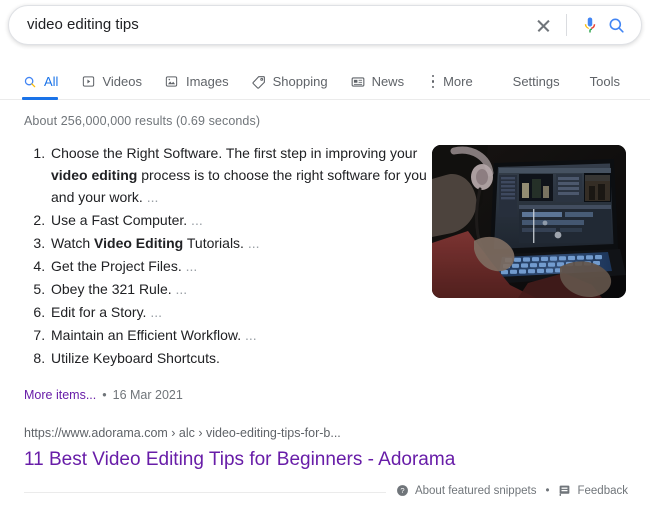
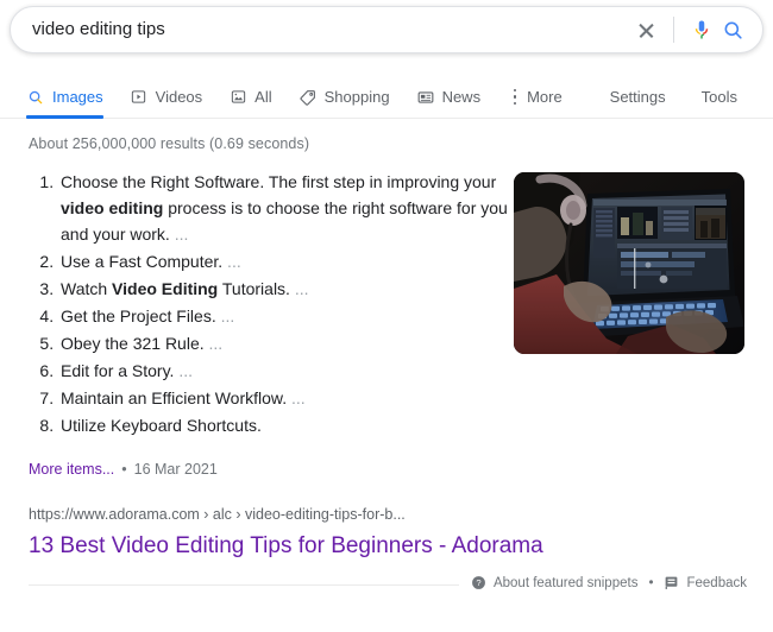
  video editing tips
- All
+ Images
  Videos
- Images
+ All
  Shopping
  News
  More
  Settings
  Tools
  About 256,000,000 results (0.69 seconds)
  Choose the Right Software. The first step in improving your video editing process is to choose the right software for you and your work. ...
  Use a Fast Computer. ...
  Watch Video Editing Tutorials. ...
  Get the Project Files. ...
  Obey the 321 Rule. ...
  Edit for a Story. ...
  Maintain an Efficient Workflow. ...
  Utilize Keyboard Shortcuts.
  More items...
  •
  16 Mar 2021
  https://www.adorama.com › alc › video-editing-tips-for-b...
- 11 Best Video Editing Tips for Beginners - Adorama
+ 13 Best Video Editing Tips for Beginners - Adorama
  ?
  About featured snippets
  •
  Feedback
